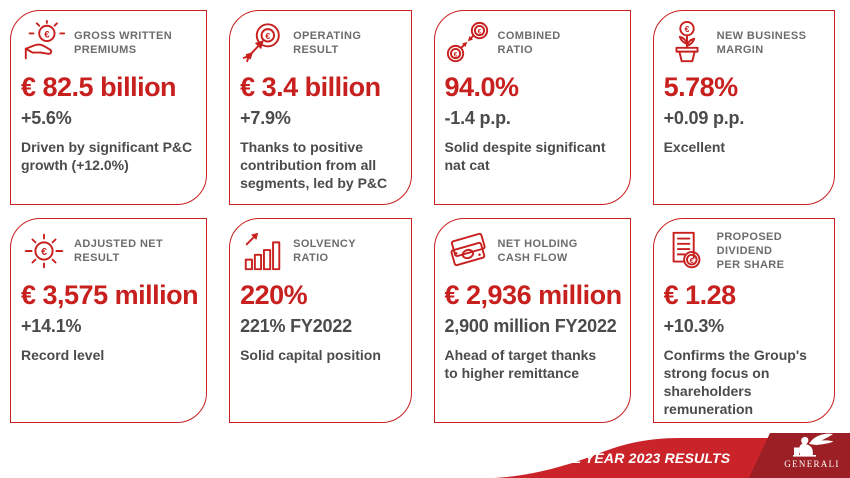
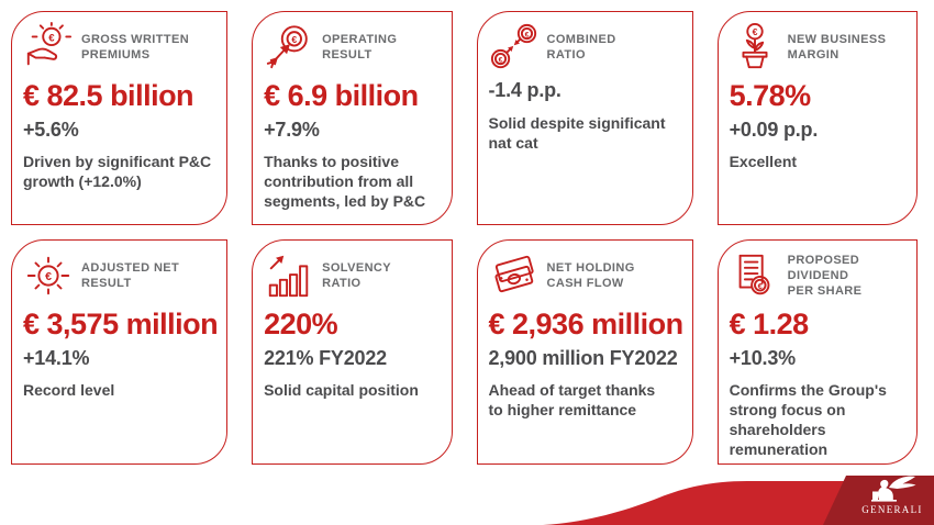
  €
  GROSS WRITTEN
  PREMIUMS
  € 82.5 billion
  +5.6%
  Driven by significant P&C
  growth (+12.0%)
  €
  OPERATING
  RESULT
- € 3.4 billion
+ € 6.9 billion
  +7.9%
  Thanks to positive
  contribution from all
  segments, led by P&C
  COMBINED
  RATIO
- 94.0%
  -1.4 p.p.
  Solid despite significant
  nat cat
  €
  NEW BUSINESS
  MARGIN
  5.78%
  +0.09 p.p.
  Excellent
  €
  ADJUSTED NET
  RESULT
  € 3,575 million
  +14.1%
  Record level
  SOLVENCY
  RATIO
  220%
  221% FY2022
  Solid capital position
  NET HOLDING
  CASH FLOW
  € 2,936 million
  2,900 million FY2022
  Ahead of target thanks
  to higher remittance
  €
  PROPOSED DIVIDEND
  PER SHARE
  € 1.28
  +10.3%
  Confirms the Group's
  strong focus on
  shareholders
  remuneration
- FULL YEAR 2023 RESULTS
  GENERALI
